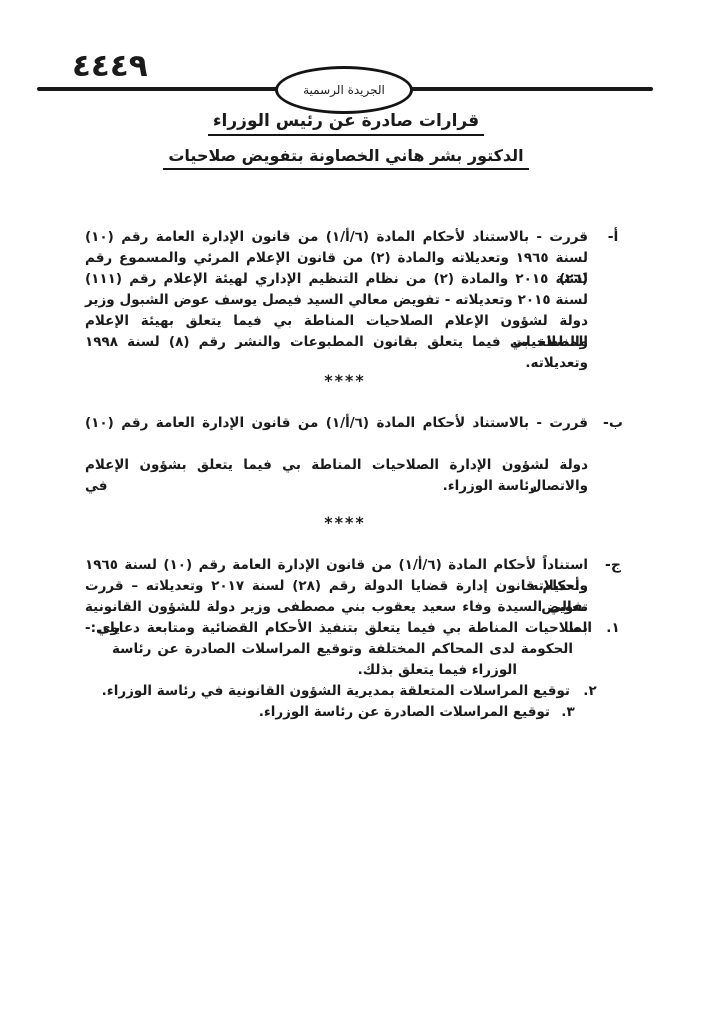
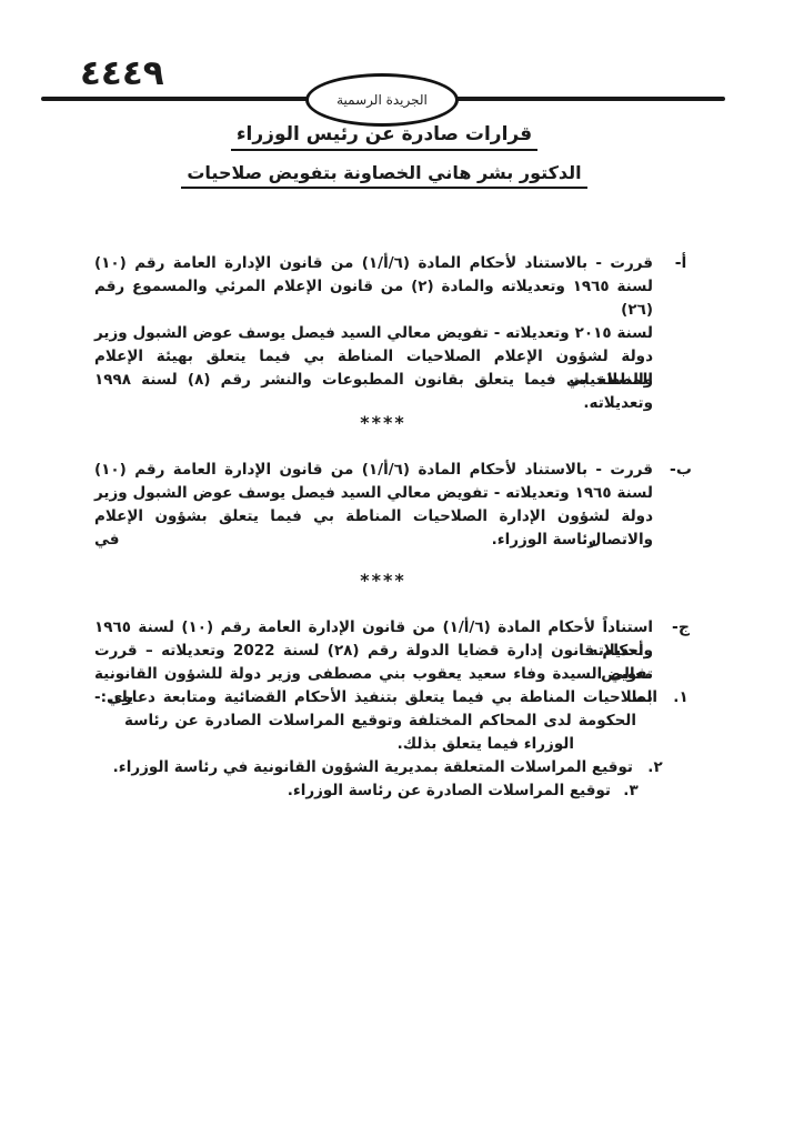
  ٤٤٤٩
  الجريدة الرسمية
  قرارات صادرة عن رئيس الوزراء
  الدكتور بشر هاني الخصاونة بتفويض صلاحيات
  أ-
  قررت - بالاستناد لأحكام المادة (٦/أ/١) من قانون الإدارة العامة رقم (١٠)
  لسنة ١٩٦٥ وتعديلاته والمادة (٢) من قانون الإعلام المرئي والمسموع رقم (٢٦)
- لسنة ٢٠١٥ والمادة (٢) من نظام التنظيم الإداري لهيئة الإعلام رقم (١١١)
  لسنة ٢٠١٥ وتعديلاته - تفويض معالي السيد فيصل يوسف عوض الشبول وزير
  دولة لشؤون الإعلام الصلاحيات المناطة بي فيما يتعلق بهيئة الإعلام والصلاحيات
  المناطة بي فيما يتعلق بقانون المطبوعات والنشر رقم (٨) لسنة ١٩٩٨ وتعديلاته.
  ****
  ب-
  قررت - بالاستناد لأحكام المادة (٦/أ/١) من قانون الإدارة العامة رقم (١٠)
+ لسنة ١٩٦٥ وتعديلاته - تفويض معالي السيد فيصل يوسف عوض الشبول وزير
  دولة لشؤون الإدارة الصلاحيات المناطة بي فيما يتعلق بشؤون الإعلام والاتصال في
  رئاسة الوزراء.
  ****
  ج-
  استناداً لأحكام المادة (٦/أ/١) من قانون الإدارة العامة رقم (١٠) لسنة ١٩٦٥ وتعديلاته
- وأحكام قانون إدارة قضايا الدولة رقم (٢٨) لسنة ٢٠١٧ وتعديلاته – قررت تفويض
+ وأحكام قانون إدارة قضايا الدولة رقم (٢٨) لسنة 2022 وتعديلاته – قررت تفويض
  معالي السيدة وفاء سعيد يعقوب بني مصطفى وزير دولة للشؤون القانونية بما يلي:-
  ١.
  الصلاحيات المناطة بي فيما يتعلق بتنفيذ الأحكام القضائية ومتابعة دعاوى
  الحكومة لدى المحاكم المختلفة وتوقيع المراسلات الصادرة عن رئاسة
  الوزراء فيما يتعلق بذلك.
  ٢.
  توقيع المراسلات المتعلقة بمديرية الشؤون القانونية في رئاسة الوزراء.
  ٣.
  توقيع المراسلات الصادرة عن رئاسة الوزراء.
